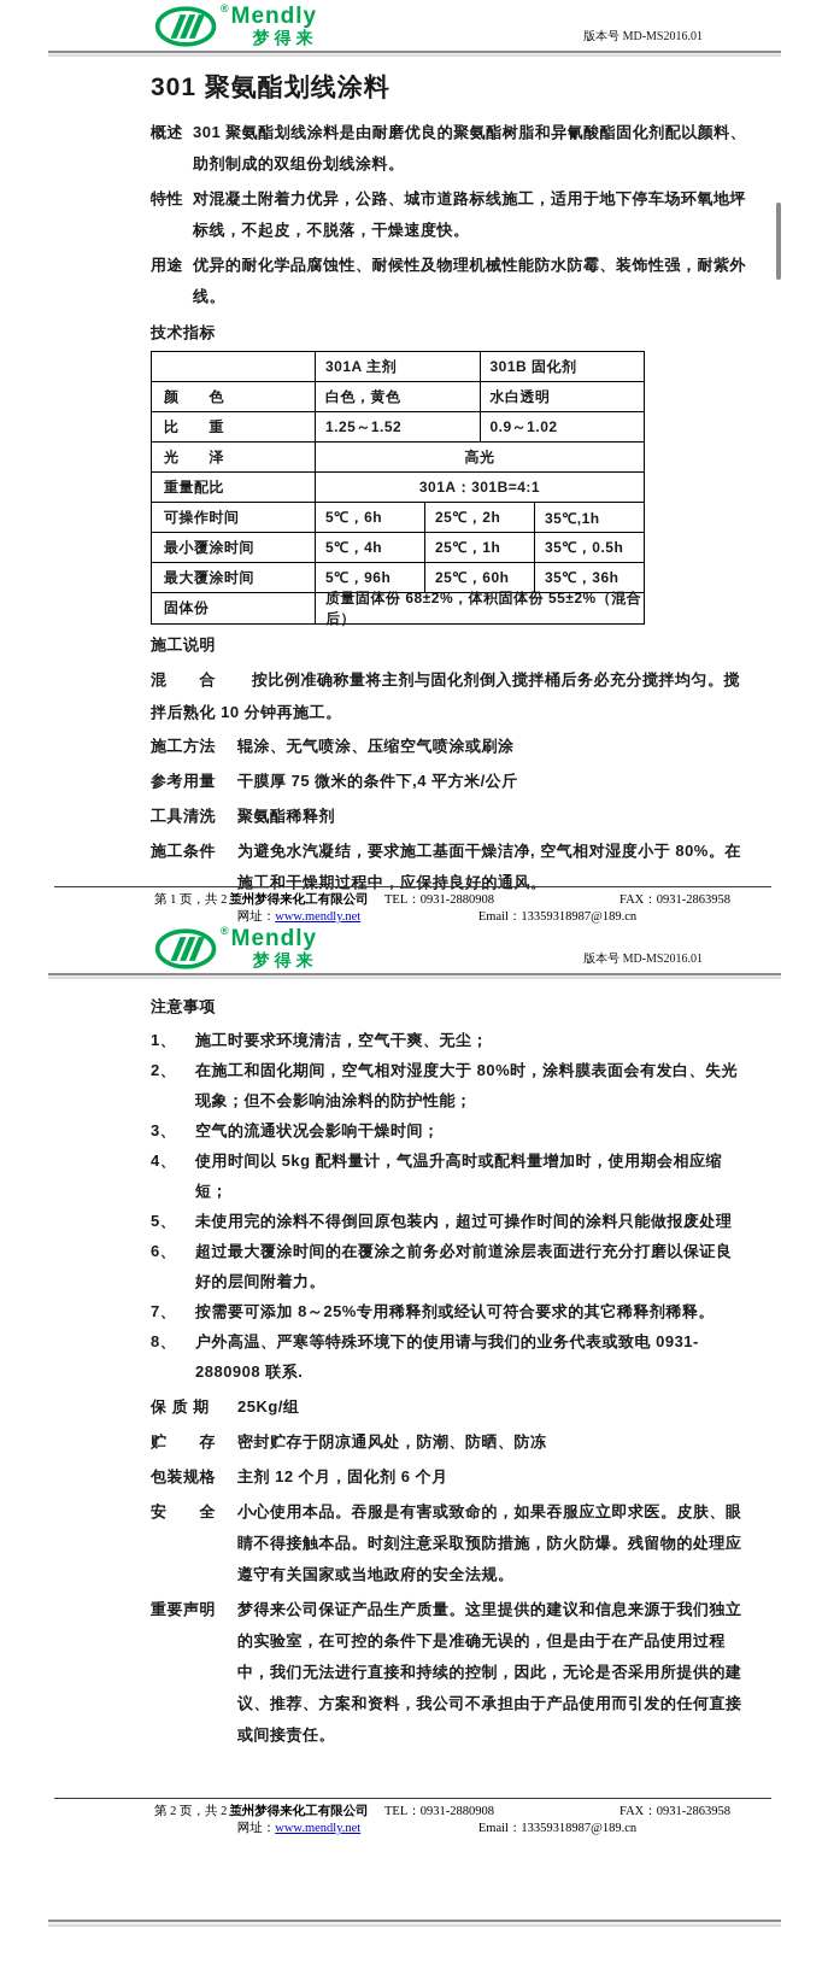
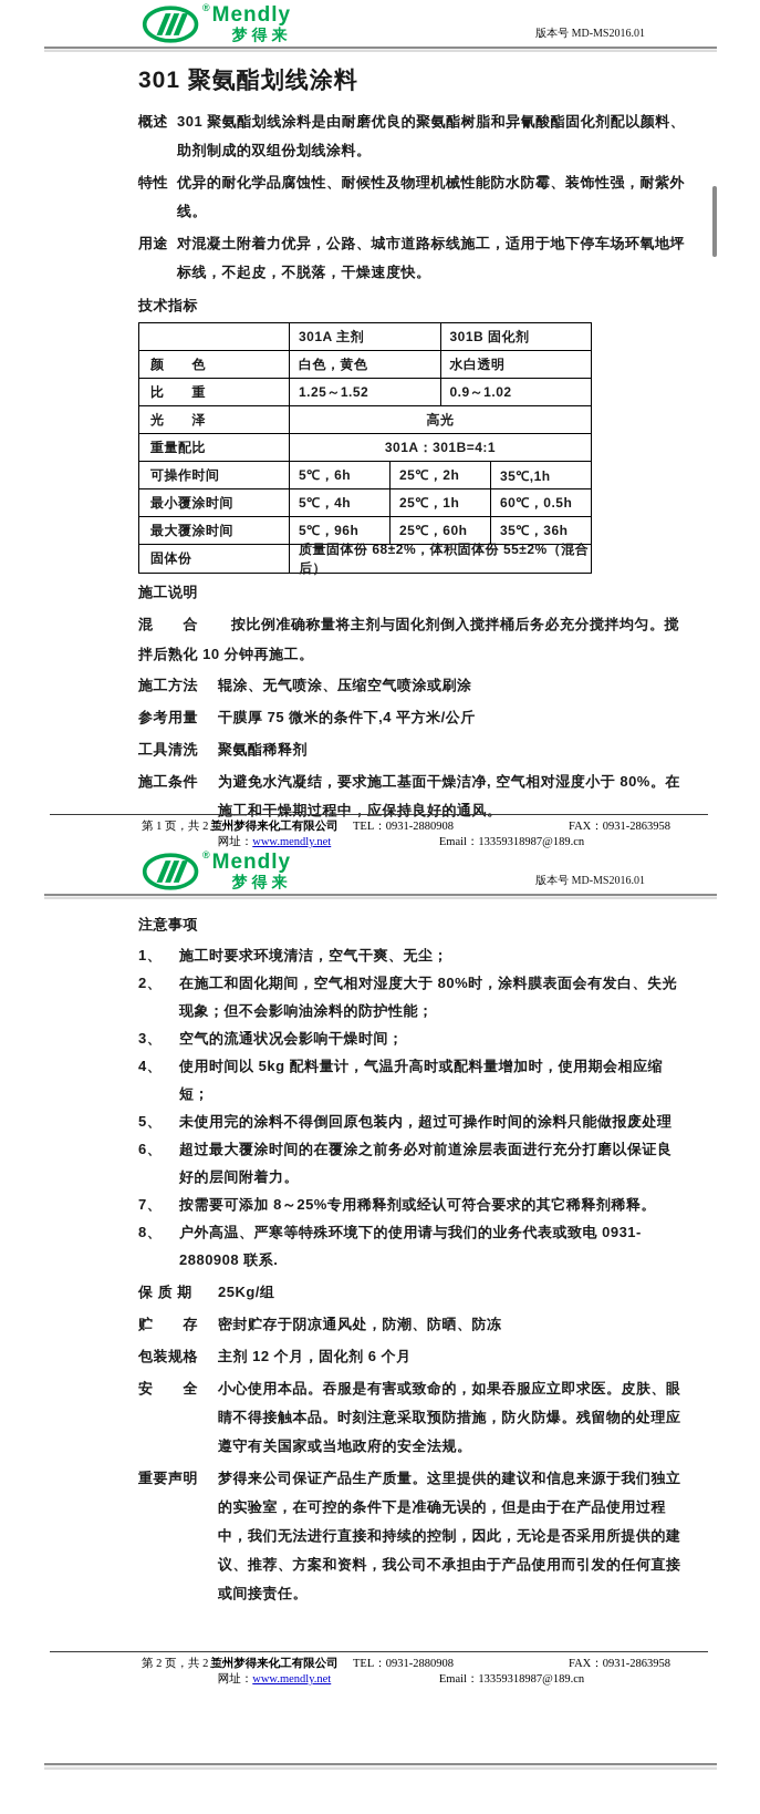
  ®
  Mendly
  梦得来
  版本号 MD-MS2016.01
  301 聚氨酯划线涂料
  概述
  301 聚氨酯划线涂料是由耐磨优良的聚氨酯树脂和异氰酸酯固化剂配以颜料、助剂制成的双组份划线涂料。
  特性
- 对混凝土附着力优异，公路、城市道路标线施工，适用于地下停车场环氧地坪标线，不起皮，不脱落，干燥速度快。
+ 优异的耐化学品腐蚀性、耐候性及物理机械性能防水防霉、装饰性强，耐紫外线。
  用途
- 优异的耐化学品腐蚀性、耐候性及物理机械性能防水防霉、装饰性强，耐紫外线。
+ 对混凝土附着力优异，公路、城市道路标线施工，适用于地下停车场环氧地坪标线，不起皮，不脱落，干燥速度快。
  技术指标
  301A 主剂
  301B 固化剂
  颜 色
  白色，黄色
  水白透明
  比 重
  1.25～1.52
  0.9～1.02
  光 泽
  高光
  重量配比
  301A：301B=4:1
  可操作时间
  5℃，6h
  25℃，2h
  35℃,1h
  最小覆涂时间
  5℃，4h
  25℃，1h
- 35℃，0.5h
+ 60℃，0.5h
  最大覆涂时间
  5℃，96h
  25℃，60h
  35℃，36h
  固体份
  质量固体份 68±2%，体积固体份 55±2%（混合后）
  施工说明
  混 合 按比例准确称量将主剂与固化剂倒入搅拌桶后务必充分搅拌均匀。搅拌后熟化 10 分钟再施工。
  施工方法
  辊涂、无气喷涂、压缩空气喷涂或刷涂
  参考用量
  干膜厚 75 微米的条件下,4 平方米/公斤
  工具清洗
  聚氨酯稀释剂
  施工条件
  为避免水汽凝结，要求施工基面干燥洁净, 空气相对湿度小于 80%。在施工和干燥期过程中，应保持良好的通风。
  第 1 页，共 2 页
  兰州梦得来化工有限公司
  网址：www.mendly.net
  TEL：0931-2880908
  FAX：0931-2863958
  Email：13359318987@189.cn
  ®
  Mendly
  梦得来
  版本号 MD-MS2016.01
  注意事项
  1、
  施工时要求环境清洁，空气干爽、无尘；
  2、
  在施工和固化期间，空气相对湿度大于 80%时，涂料膜表面会有发白、失光现象；但不会影响油涂料的防护性能；
  3、
  空气的流通状况会影响干燥时间；
  4、
  使用时间以 5kg 配料量计，气温升高时或配料量增加时，使用期会相应缩短；
  5、
  未使用完的涂料不得倒回原包装内，超过可操作时间的涂料只能做报废处理
  6、
  超过最大覆涂时间的在覆涂之前务必对前道涂层表面进行充分打磨以保证良好的层间附着力。
  7、
  按需要可添加 8～25%专用稀释剂或经认可符合要求的其它稀释剂稀释。
  8、
  户外高温、严寒等特殊环境下的使用请与我们的业务代表或致电 0931-2880908 联系.
  保 质 期
  25Kg/组
  贮 存
  密封贮存于阴凉通风处，防潮、防晒、防冻
  包装规格
  主剂 12 个月，固化剂 6 个月
  安 全
  小心使用本品。吞服是有害或致命的，如果吞服应立即求医。皮肤、眼睛不得接触本品。时刻注意采取预防措施，防火防爆。残留物的处理应遵守有关国家或当地政府的安全法规。
  重要声明
  梦得来公司保证产品生产质量。这里提供的建议和信息来源于我们独立的实验室，在可控的条件下是准确无误的，但是由于在产品使用过程中，我们无法进行直接和持续的控制，因此，无论是否采用所提供的建议、推荐、方案和资料，我公司不承担由于产品使用而引发的任何直接或间接责任。
  第 2 页，共 2 页
  兰州梦得来化工有限公司
  网址：www.mendly.net
  TEL：0931-2880908
  FAX：0931-2863958
  Email：13359318987@189.cn
